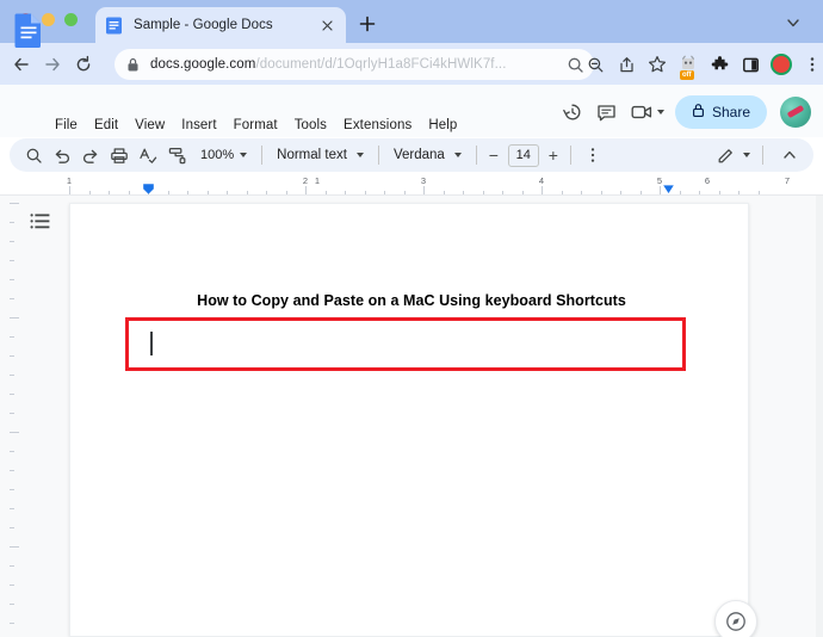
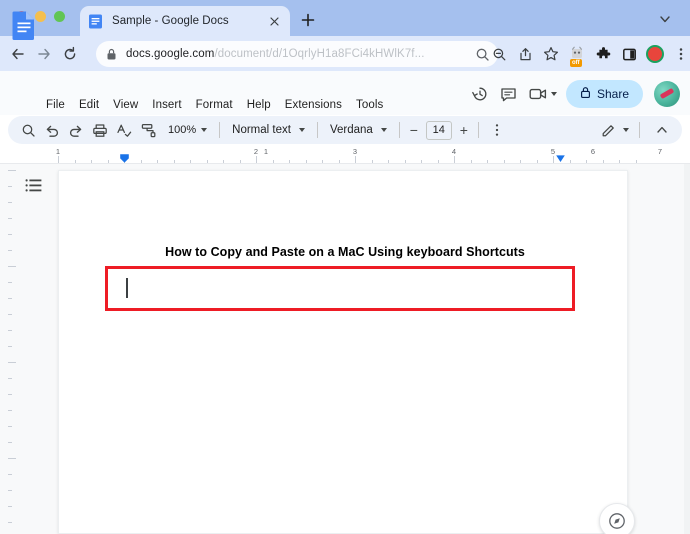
  Sample - Google Docs
  docs.google.com/document/d/1OqrlyH1a8FCi4kHWlK7f...
  File
  Edit
  View
  Insert
  Format
- Tools
+ Help
  Extensions
- Help
+ Tools
  Share
  100%
  Normal text
  Verdana
  −
  14
  +
  1
  2
  3
  4
  5
  1
  6
  7
  How to Copy and Paste on a MaC Using keyboard Shortcuts
